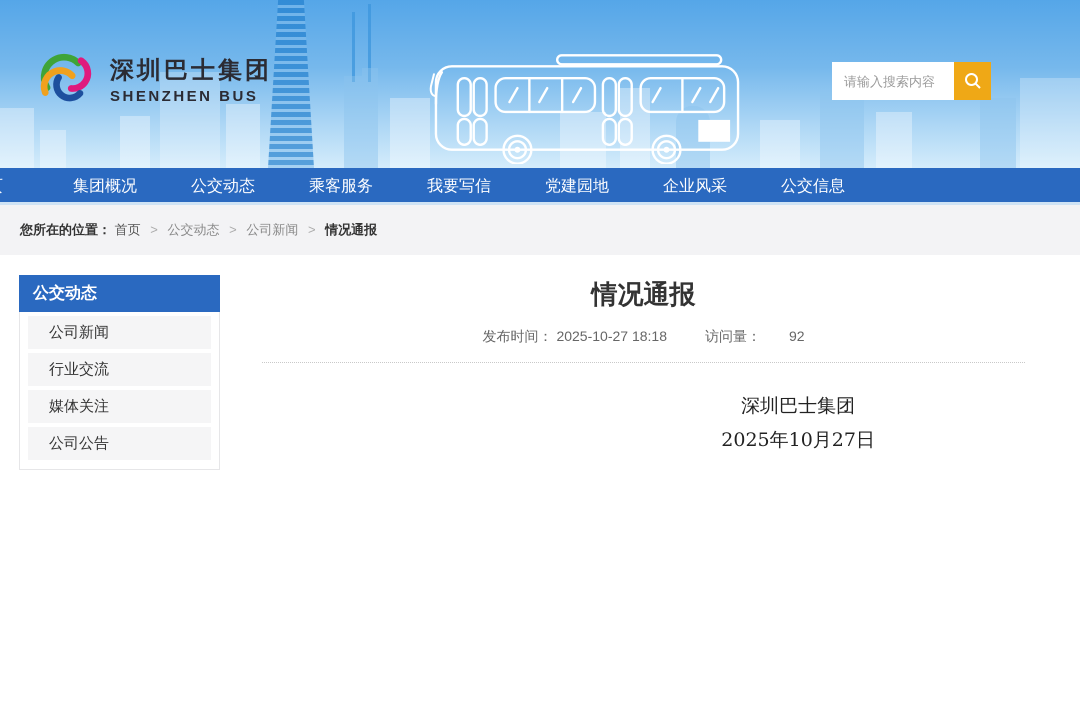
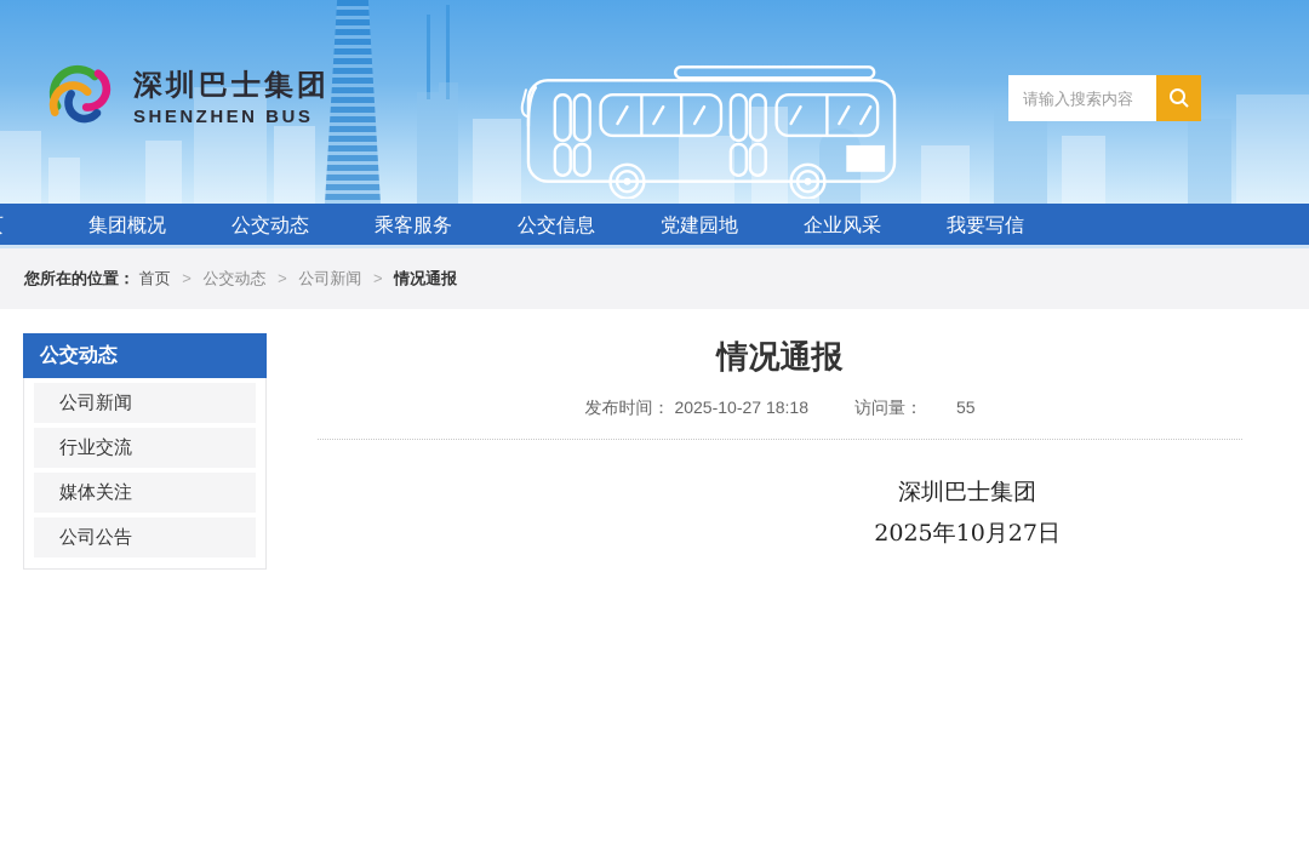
  深圳巴士集团
  SHENZHEN BUS
  请输入搜索内容
  集团概况
  公交动态
  乘客服务
- 我要写信
+ 公交信息
  党建园地
  企业风采
- 公交信息
+ 我要写信
  您所在的位置： 首页 > 公交动态 > 公司新闻 > 情况通报
  公交动态
  公司新闻
  行业交流
  媒体关注
  公司公告
  情况通报
- 发布时间： 2025-10-27 18:18 访问量： 92
+ 发布时间： 2025-10-27 18:18 访问量： 55
  深圳巴士集团
  2025年10月27日
